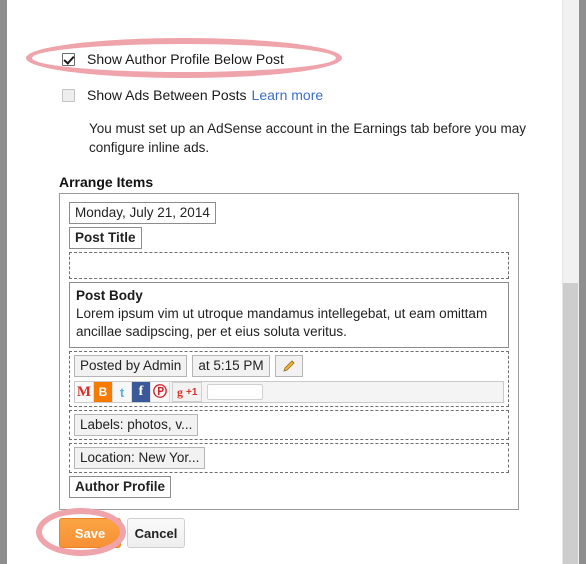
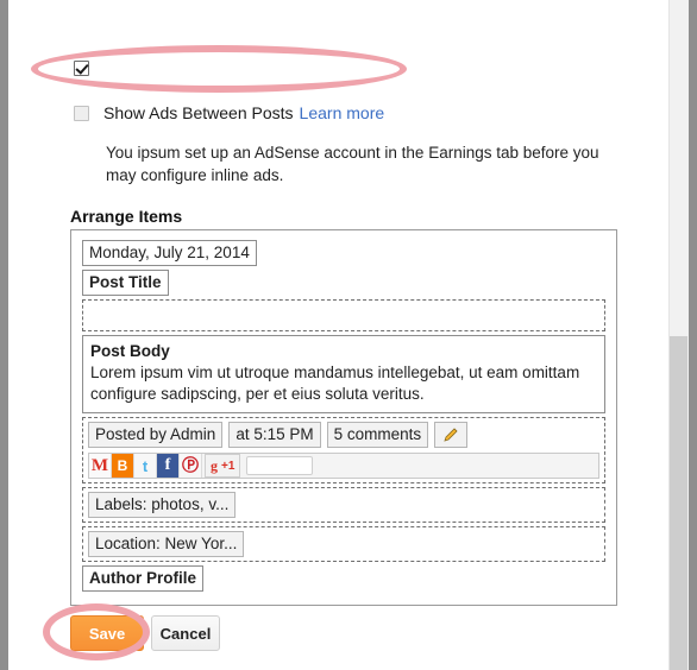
- Show Author Profile Below Post
  Show Ads Between Posts
  Learn more
- You must set up an AdSense account in the Earnings tab before you may configure inline ads.
+ You ipsum set up an AdSense account in the Earnings tab before you may configure inline ads.
  Arrange Items
  Monday, July 21, 2014
  Post Title
  Post Body
- Lorem ipsum vim ut utroque mandamus intellegebat, ut eam omittam ancillae sadipscing, per et eius soluta veritus.
+ Lorem ipsum vim ut utroque mandamus intellegebat, ut eam omittam configure sadipscing, per et eius soluta veritus.
  Posted by Admin
  at 5:15 PM
+ 5 comments
  M
  B
  t
  f
  Ⓟ
  g
  +1
  Labels: photos, v...
  Location: New Yor...
  Author Profile
  Save
  Cancel
